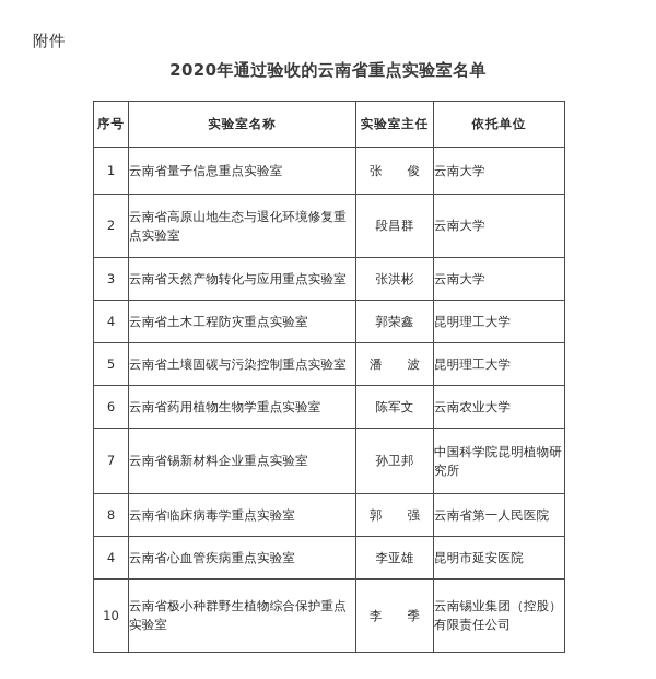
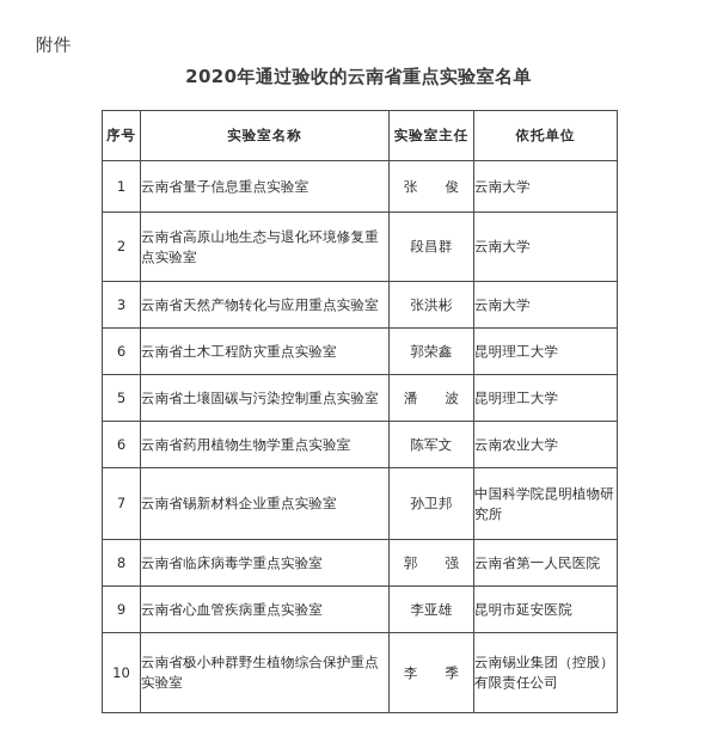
  附件
  2020年通过验收的云南省重点实验室名单
  序号	实验室名称	实验室主任	依托单位
  1	云南省量子信息重点实验室	张 俊	云南大学
  2	云南省高原山地生态与退化环境修复重点实验室	段昌群	云南大学
  3	云南省天然产物转化与应用重点实验室	张洪彬	云南大学
- 4	云南省土木工程防灾重点实验室	郭荣鑫	昆明理工大学
+ 6	云南省土木工程防灾重点实验室	郭荣鑫	昆明理工大学
  5	云南省土壤固碳与污染控制重点实验室	潘 波	昆明理工大学
  6	云南省药用植物生物学重点实验室	陈军文	云南农业大学
  7	云南省锡新材料企业重点实验室	孙卫邦	中国科学院昆明植物研究所
  8	云南省临床病毒学重点实验室	郭 强	云南省第一人民医院
- 4	云南省心血管疾病重点实验室	李亚雄	昆明市延安医院
+ 9	云南省心血管疾病重点实验室	李亚雄	昆明市延安医院
  10	云南省极小种群野生植物综合保护重点实验室	李 季	云南锡业集团（控股）有限责任公司
